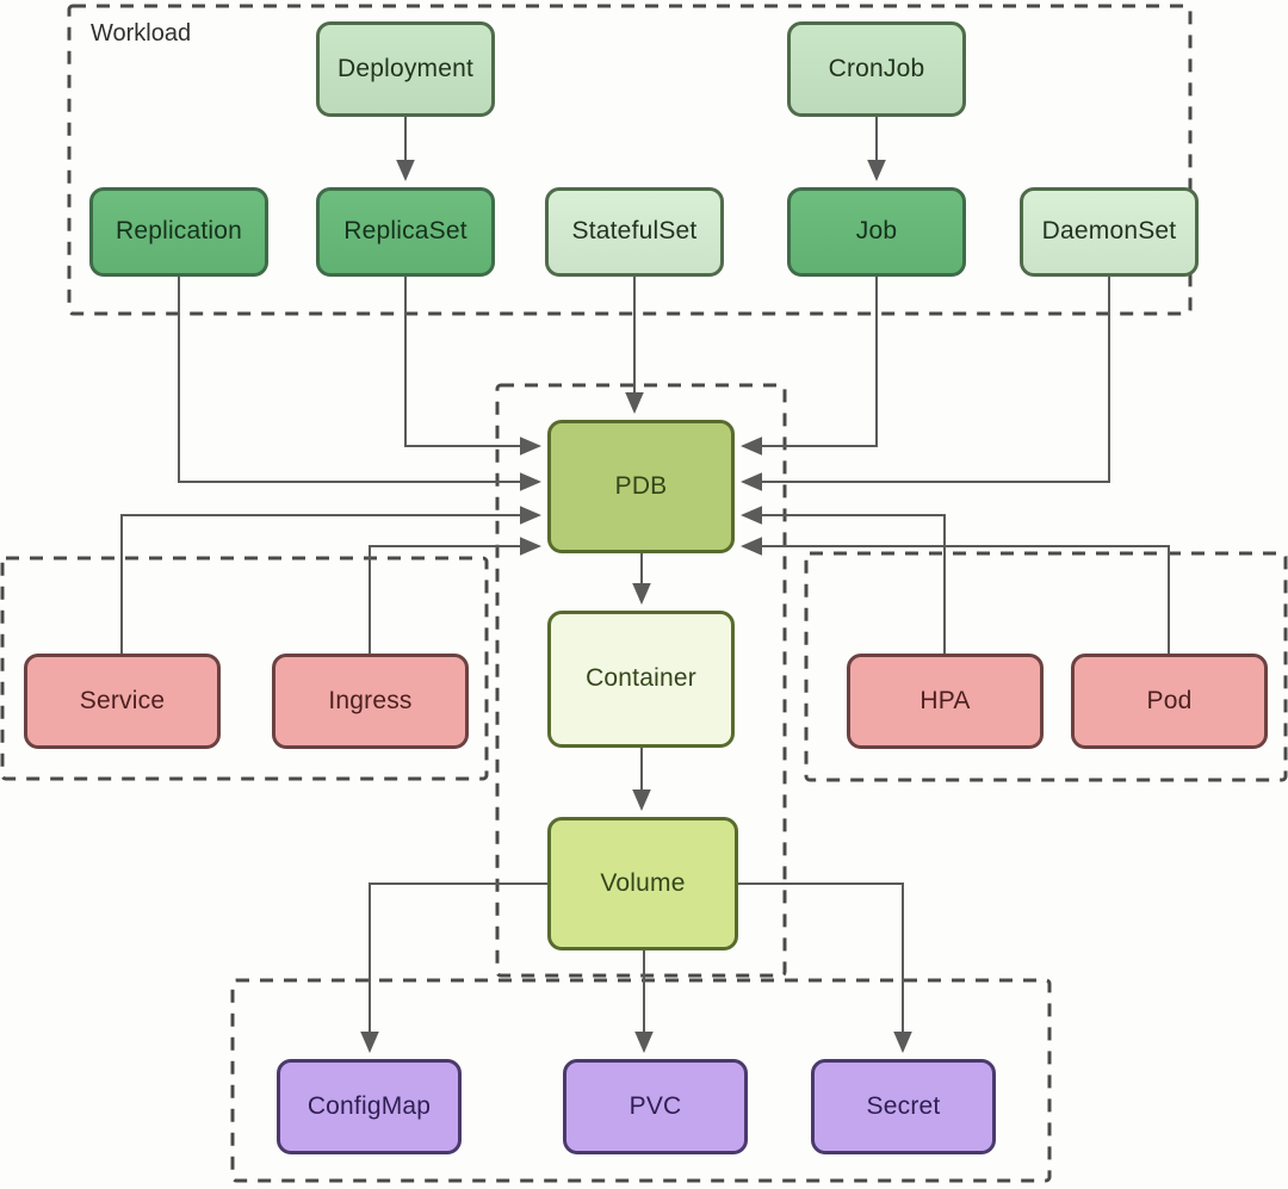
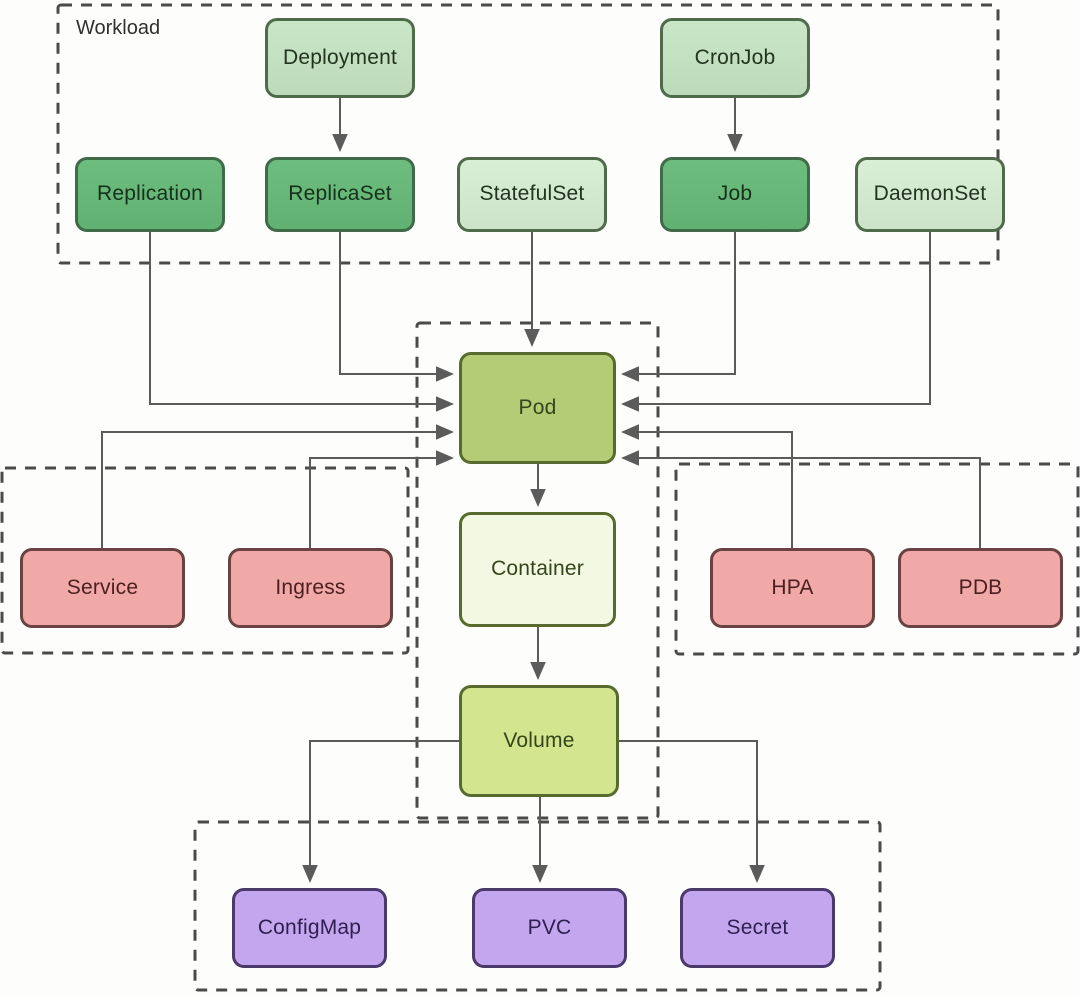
  Deployment
  CronJob
  Replication
  ReplicaSet
  StatefulSet
  Job
  DaemonSet
- PDB
+ Pod
  Service
  Ingress
  Container
  HPA
- Pod
+ PDB
  Volume
  ConfigMap
  PVC
  Secret
  Workload
